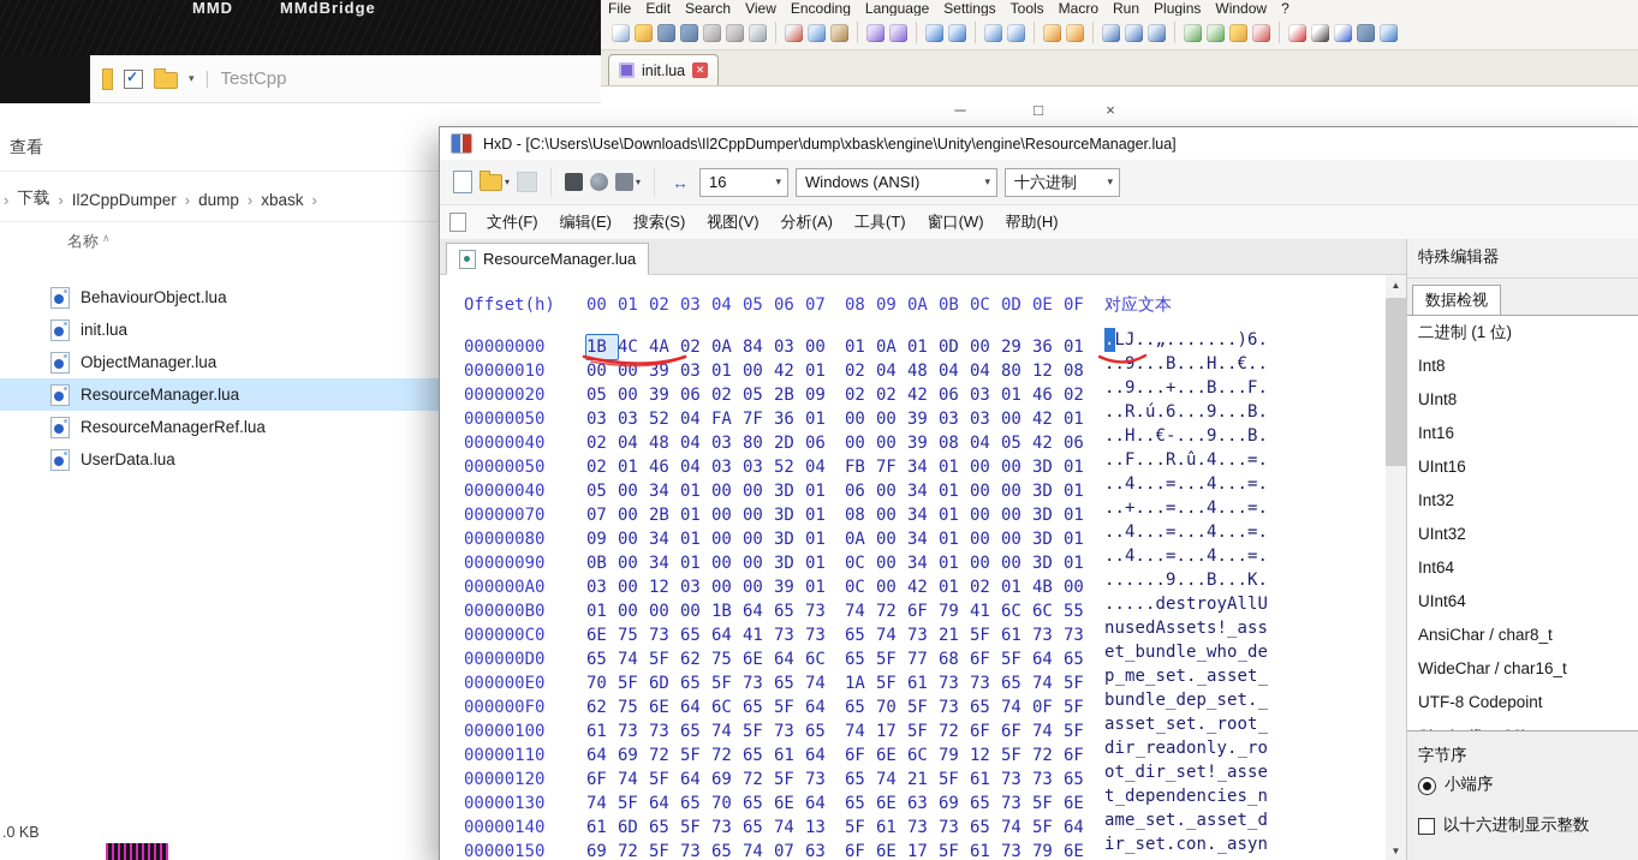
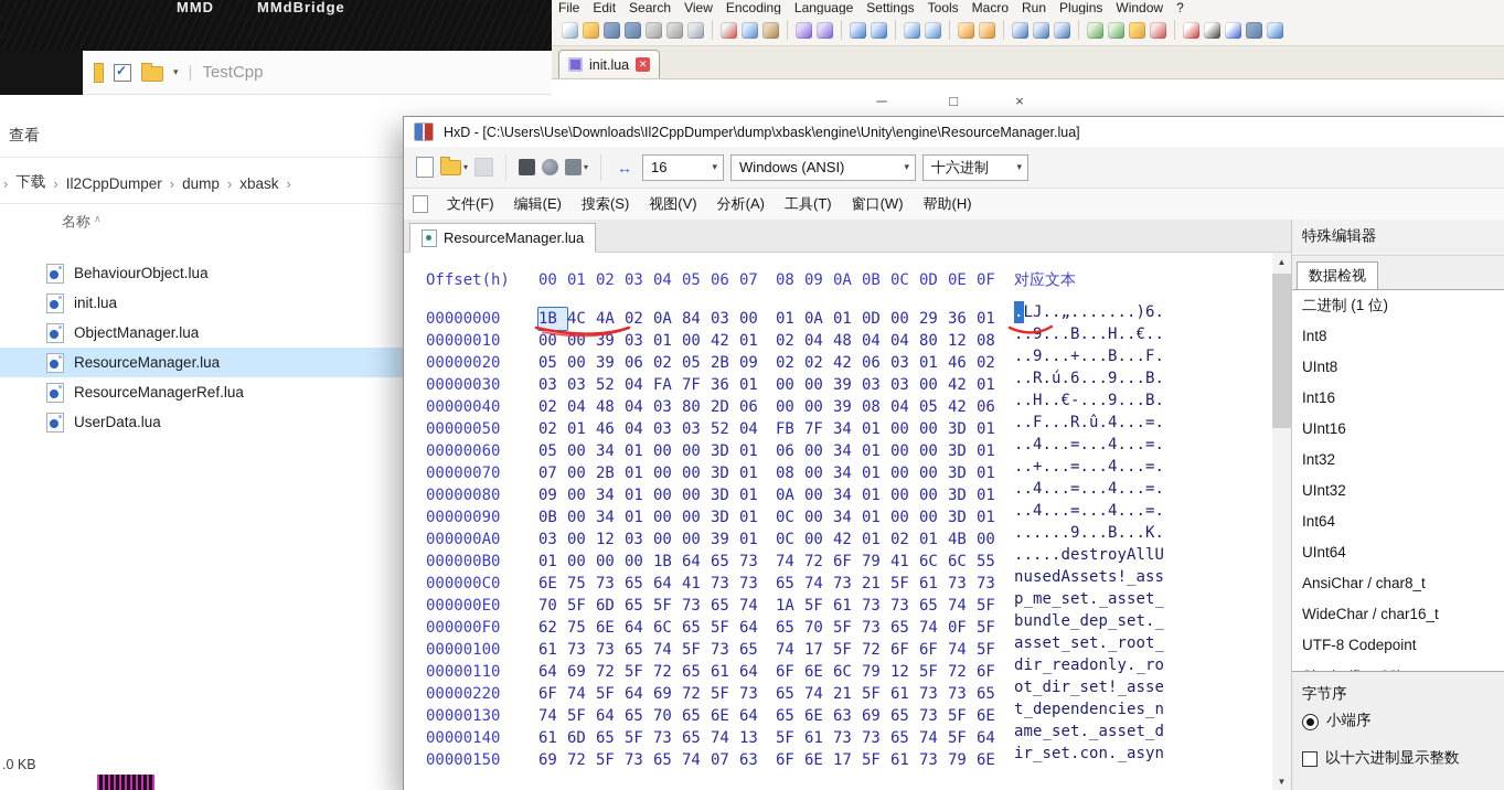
  MMD
  MMdBridge
  TestCpp
  File
  Edit
  Search
  View
  Encoding
  Language
  Settings
  Tools
  Macro
  Run
  Plugins
  Window
  ?
  init.lua
  ─
  □
  ×
  查看
  ›
  下载
  ›
  Il2CppDumper
  ›
  dump
  ›
  xbask
  ›
  名称
  BehaviourObject.lua
  init.lua
  ObjectManager.lua
  ResourceManager.lua
  ResourceManagerRef.lua
  UserData.lua
  .0 KB
  HxD - [C:\Users\Use\Downloads\Il2CppDumper\dump\xbask\engine\Unity\engine\ResourceManager.lua]
  16
  Windows (ANSI)
  十六进制
  文件(F)
  编辑(E)
  搜索(S)
  视图(V)
  分析(A)
  工具(T)
  窗口(W)
  帮助(H)
  ResourceManager.lua
  Offset(h) 00 01 02 03 04 05 06 07 08 09 0A 0B 0C 0D 0E 0F 对应文本
  00000000 1B 4C 4A 02 0A 84 03 00 01 0A 01 0D 00 29 36 01 .LJ..„.......)6.
  00000010 00 00 39 03 01 00 42 01 02 04 48 04 04 80 12 08 ..9...B...H..€..
  00000020 05 00 39 06 02 05 2B 09 02 02 42 06 03 01 46 02 ..9...+...B...F.
- 00000050 03 03 52 04 FA 7F 36 01 00 00 39 03 03 00 42 01 ..R.ú.6...9...B.
+ 00000030 03 03 52 04 FA 7F 36 01 00 00 39 03 03 00 42 01 ..R.ú.6...9...B.
  00000040 02 04 48 04 03 80 2D 06 00 00 39 08 04 05 42 06 ..H..€-...9...B.
  00000050 02 01 46 04 03 03 52 04 FB 7F 34 01 00 00 3D 01 ..F...R.û.4...=.
- 00000040 05 00 34 01 00 00 3D 01 06 00 34 01 00 00 3D 01 ..4...=...4...=.
+ 00000060 05 00 34 01 00 00 3D 01 06 00 34 01 00 00 3D 01 ..4...=...4...=.
  00000070 07 00 2B 01 00 00 3D 01 08 00 34 01 00 00 3D 01 ..+...=...4...=.
  00000080 09 00 34 01 00 00 3D 01 0A 00 34 01 00 00 3D 01 ..4...=...4...=.
  00000090 0B 00 34 01 00 00 3D 01 0C 00 34 01 00 00 3D 01 ..4...=...4...=.
  000000A0 03 00 12 03 00 00 39 01 0C 00 42 01 02 01 4B 00 ......9...B...K.
  000000B0 01 00 00 00 1B 64 65 73 74 72 6F 79 41 6C 6C 55 .....destroyAllU
  000000C0 6E 75 73 65 64 41 73 73 65 74 73 21 5F 61 73 73 nusedAssets!_ass
- 000000D0 65 74 5F 62 75 6E 64 6C 65 5F 77 68 6F 5F 64 65 et_bundle_who_de
  000000E0 70 5F 6D 65 5F 73 65 74 1A 5F 61 73 73 65 74 5F p_me_set._asset_
  000000F0 62 75 6E 64 6C 65 5F 64 65 70 5F 73 65 74 0F 5F bundle_dep_set._
  00000100 61 73 73 65 74 5F 73 65 74 17 5F 72 6F 6F 74 5F asset_set._root_
  00000110 64 69 72 5F 72 65 61 64 6F 6E 6C 79 12 5F 72 6F dir_readonly._ro
- 00000120 6F 74 5F 64 69 72 5F 73 65 74 21 5F 61 73 73 65 ot_dir_set!_asse
+ 00000220 6F 74 5F 64 69 72 5F 73 65 74 21 5F 61 73 73 65 ot_dir_set!_asse
  00000130 74 5F 64 65 70 65 6E 64 65 6E 63 69 65 73 5F 6E t_dependencies_n
  00000140 61 6D 65 5F 73 65 74 13 5F 61 73 73 65 74 5F 64 ame_set._asset_d
  00000150 69 72 5F 73 65 74 07 63 6F 6E 17 5F 61 73 79 6E ir_set.con._asyn
  特殊编辑器
  数据检视
  二进制 (1 位)
  Int8
  UInt8
  Int16
  UInt16
  Int32
  UInt32
  Int64
  UInt64
  AnsiChar / char8_t
  WideChar / char16_t
  UTF-8 Codepoint
  字节序
  小端序
  以十六进制显示整数
